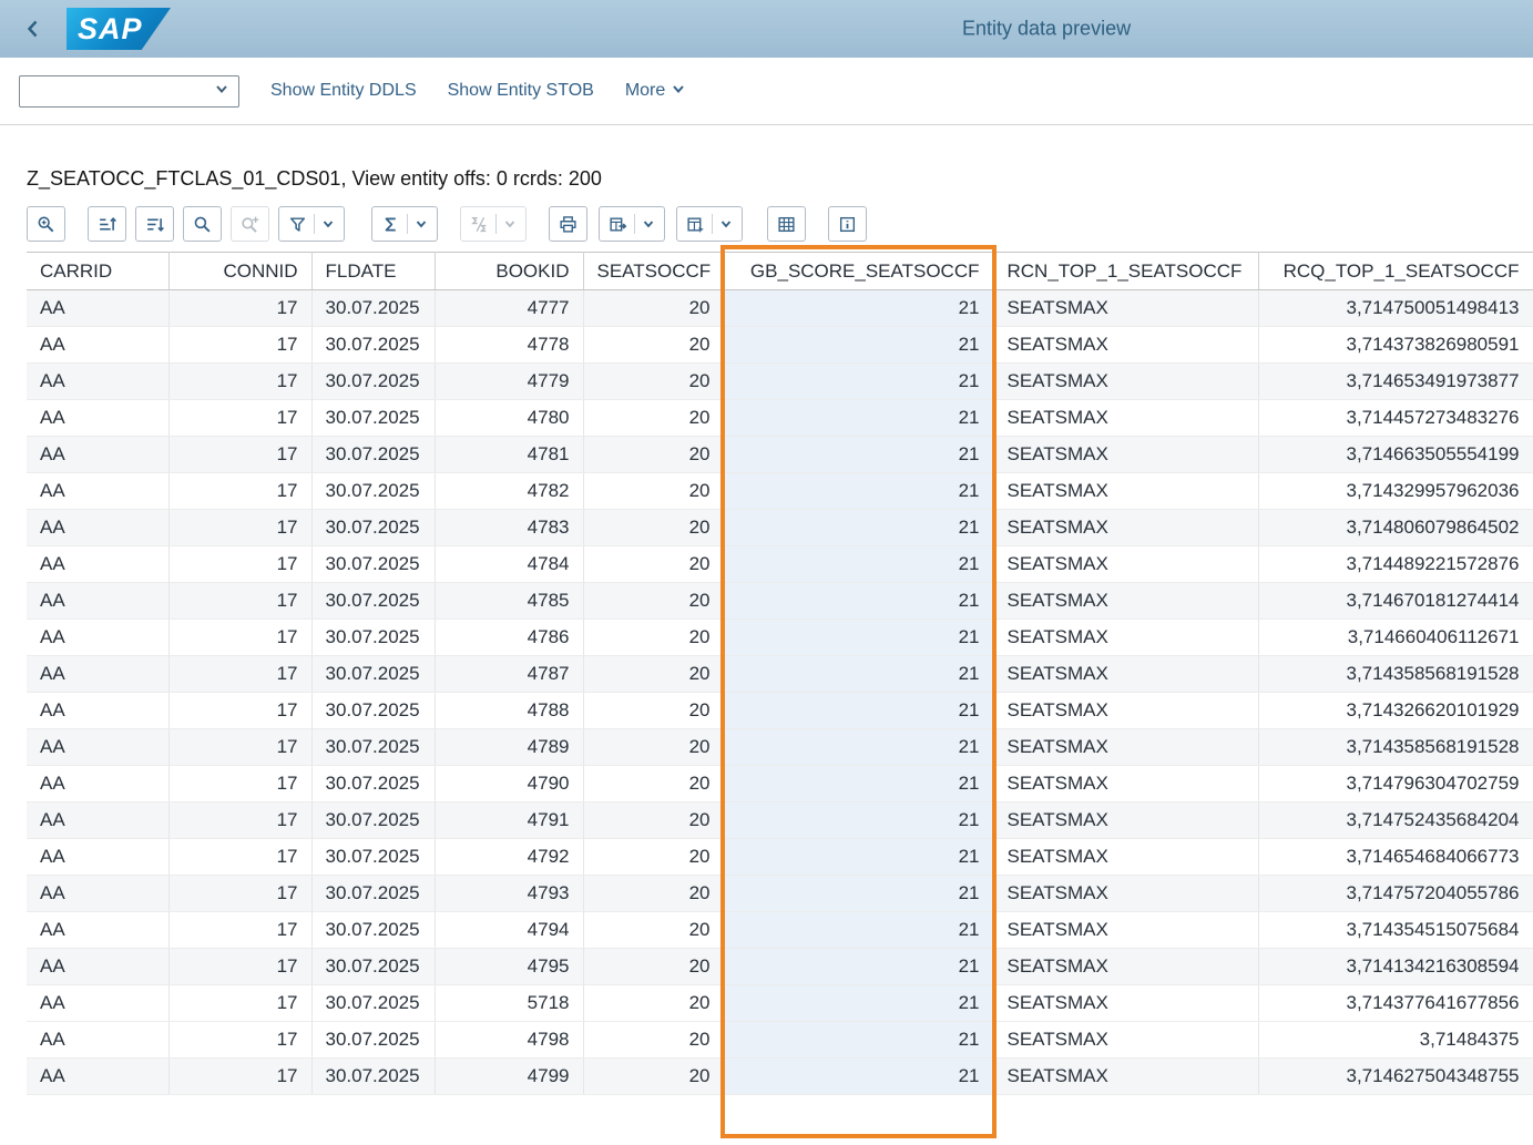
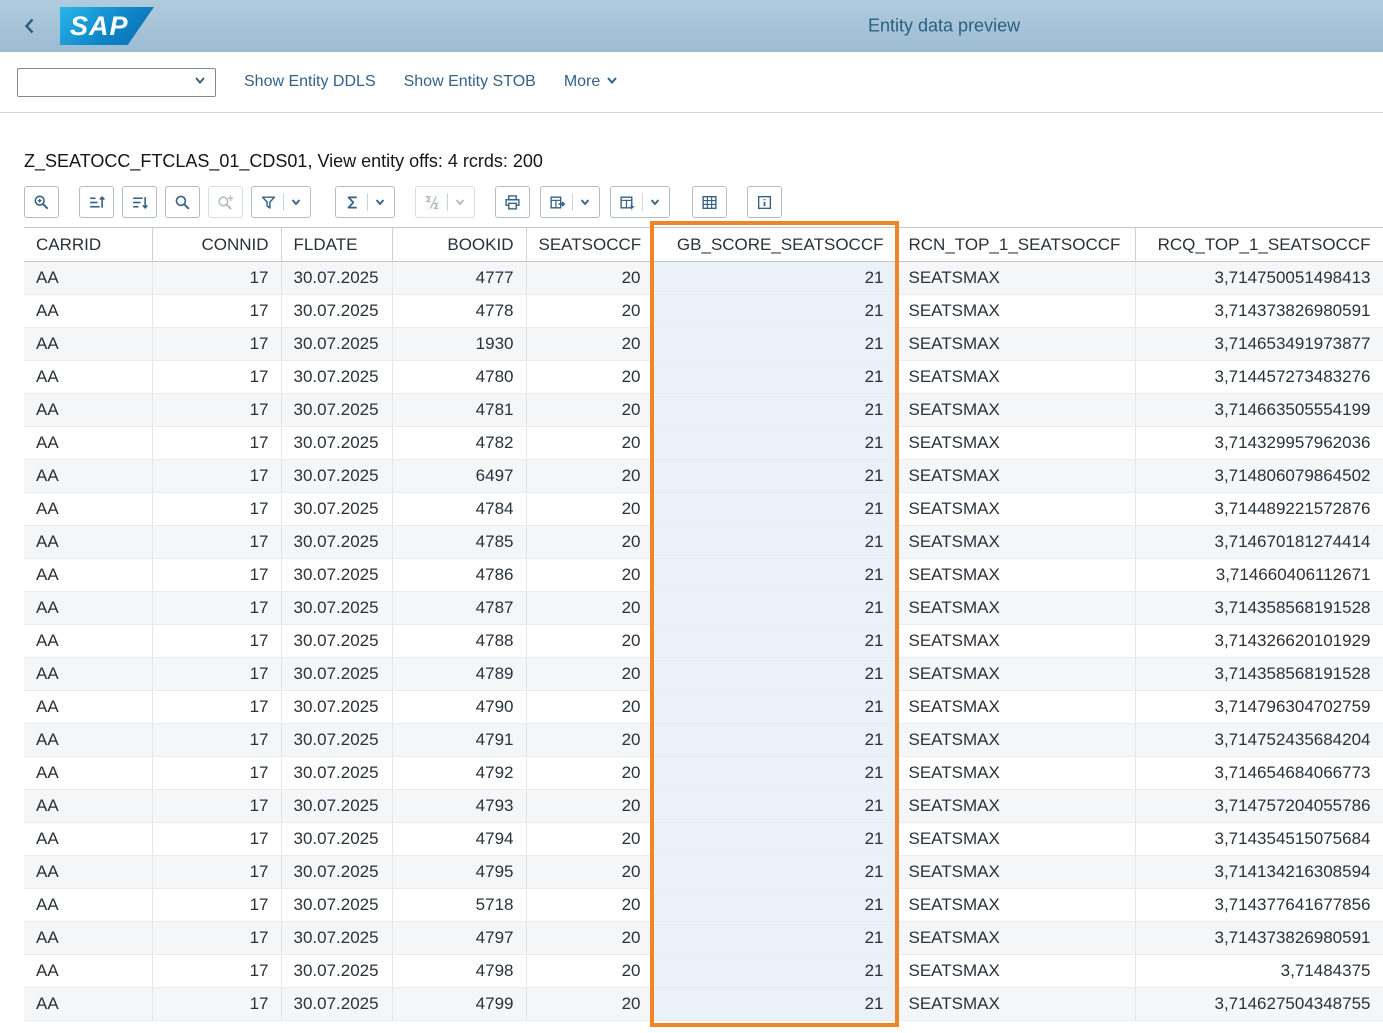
  SAP
  Entity data preview
  Show Entity DDLS
  Show Entity STOB
  More
- Z_SEATOCC_FTCLAS_01_CDS01, View entity offs: 0 rcrds: 200
+ Z_SEATOCC_FTCLAS_01_CDS01, View entity offs: 4 rcrds: 200
  CARRID	CONNID	FLDATE	BOOKID	SEATSOCCF	GB_SCORE_SEATSOCCF	RCN_TOP_1_SEATSOCCF	RCQ_TOP_1_SEATSOCCF
  AA	17	30.07.2025	4777	20	21	SEATSMAX	3,714750051498413
  AA	17	30.07.2025	4778	20	21	SEATSMAX	3,714373826980591
- AA	17	30.07.2025	4779	20	21	SEATSMAX	3,714653491973877
+ AA	17	30.07.2025	1930	20	21	SEATSMAX	3,714653491973877
  AA	17	30.07.2025	4780	20	21	SEATSMAX	3,714457273483276
  AA	17	30.07.2025	4781	20	21	SEATSMAX	3,714663505554199
  AA	17	30.07.2025	4782	20	21	SEATSMAX	3,714329957962036
- AA	17	30.07.2025	4783	20	21	SEATSMAX	3,714806079864502
+ AA	17	30.07.2025	6497	20	21	SEATSMAX	3,714806079864502
  AA	17	30.07.2025	4784	20	21	SEATSMAX	3,714489221572876
  AA	17	30.07.2025	4785	20	21	SEATSMAX	3,714670181274414
  AA	17	30.07.2025	4786	20	21	SEATSMAX	3,714660406112671
  AA	17	30.07.2025	4787	20	21	SEATSMAX	3,714358568191528
  AA	17	30.07.2025	4788	20	21	SEATSMAX	3,714326620101929
  AA	17	30.07.2025	4789	20	21	SEATSMAX	3,714358568191528
  AA	17	30.07.2025	4790	20	21	SEATSMAX	3,714796304702759
  AA	17	30.07.2025	4791	20	21	SEATSMAX	3,714752435684204
  AA	17	30.07.2025	4792	20	21	SEATSMAX	3,714654684066773
  AA	17	30.07.2025	4793	20	21	SEATSMAX	3,714757204055786
  AA	17	30.07.2025	4794	20	21	SEATSMAX	3,714354515075684
  AA	17	30.07.2025	4795	20	21	SEATSMAX	3,714134216308594
  AA	17	30.07.2025	5718	20	21	SEATSMAX	3,714377641677856
+ AA	17	30.07.2025	4797	20	21	SEATSMAX	3,714373826980591
  AA	17	30.07.2025	4798	20	21	SEATSMAX	3,71484375
  AA	17	30.07.2025	4799	20	21	SEATSMAX	3,714627504348755
